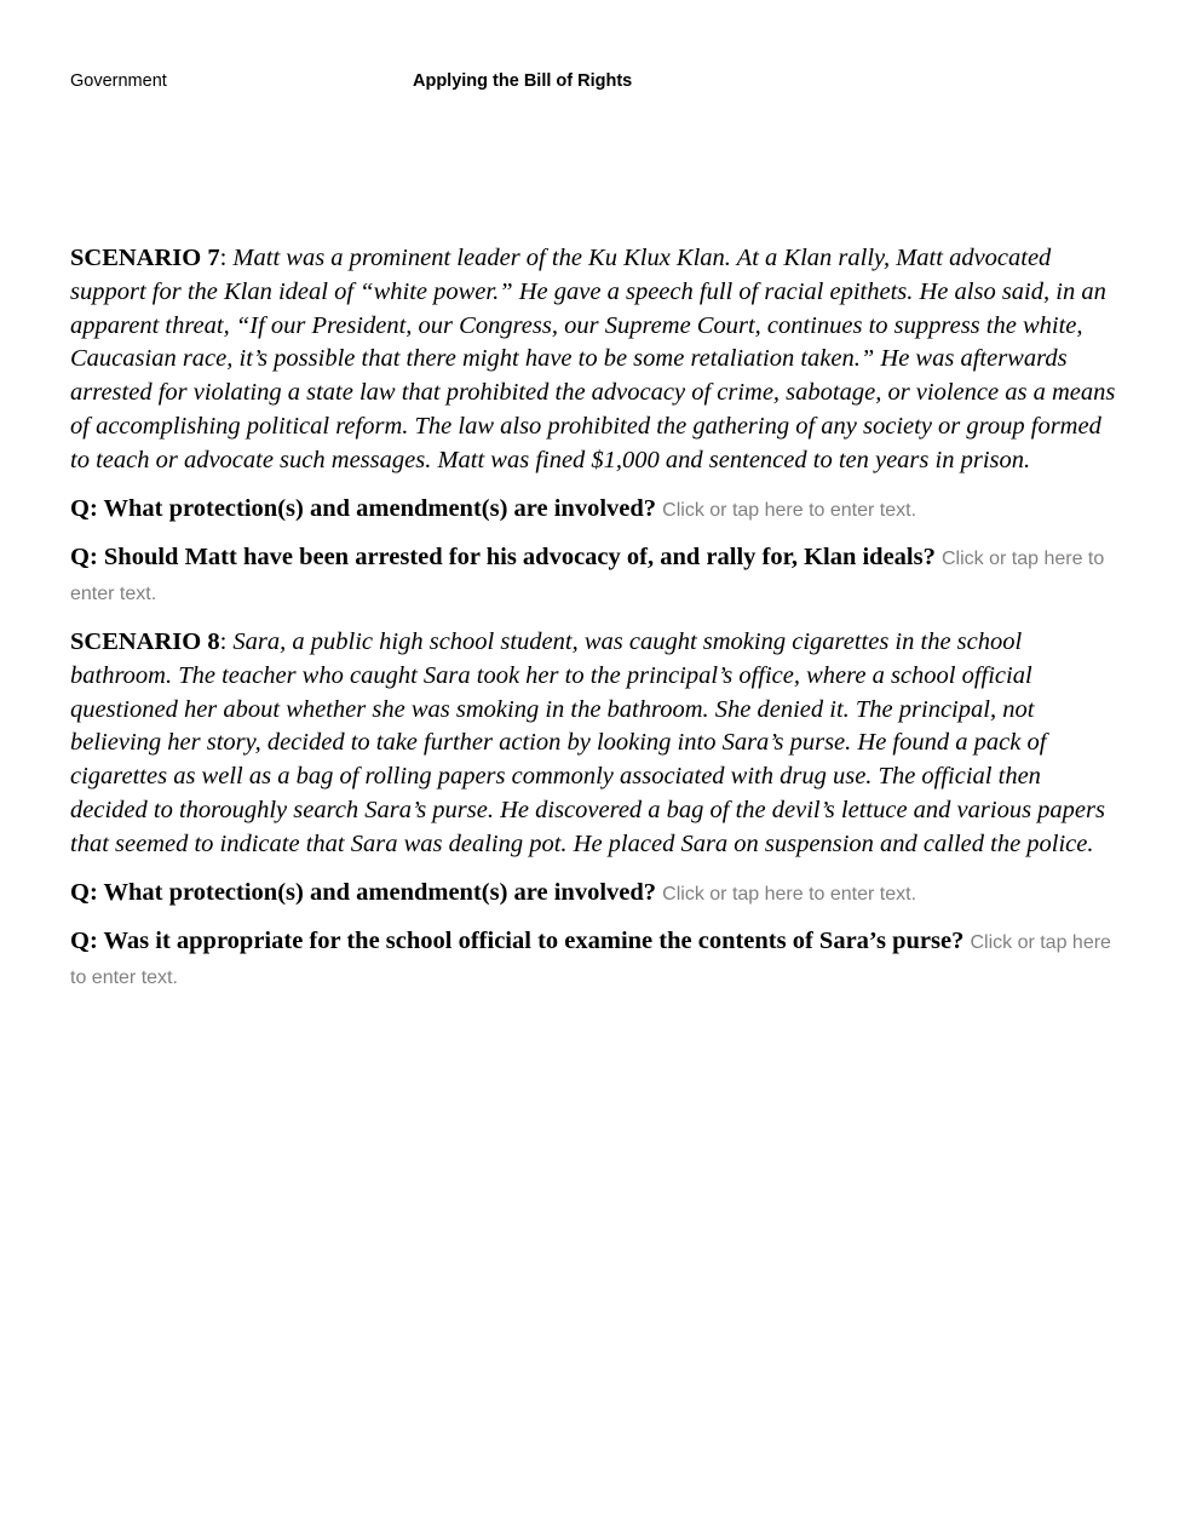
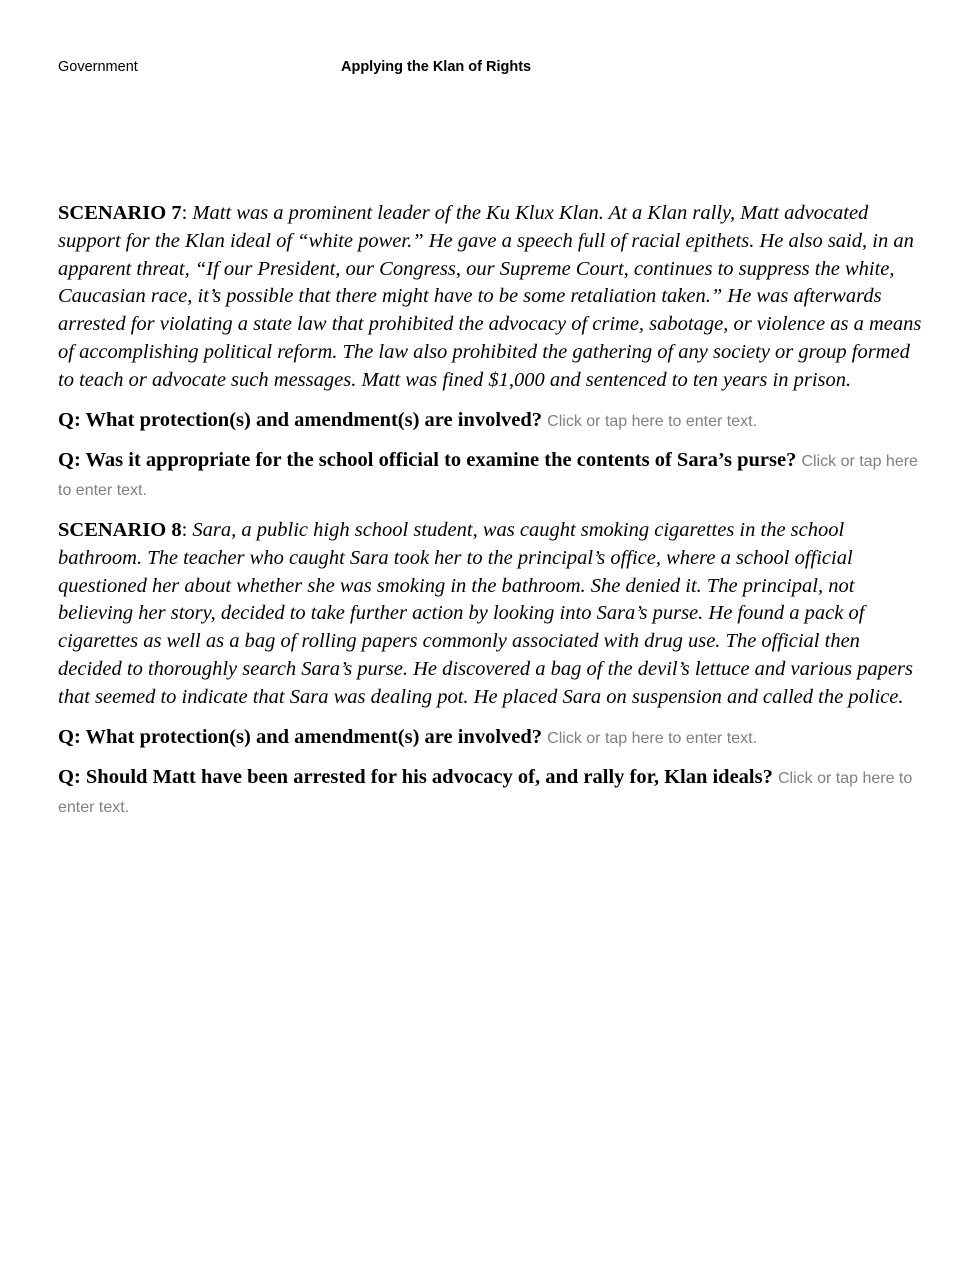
  Government
- Applying the Bill of Rights
+ Applying the Klan of Rights
  SCENARIO 7: Matt was a prominent leader of the Ku Klux Klan. At a Klan rally, Matt advocated support for the Klan ideal of “white power.” He gave a speech full of racial epithets. He also said, in an apparent threat, “If our President, our Congress, our Supreme Court, continues to suppress the white, Caucasian race, it’s possible that there might have to be some retaliation taken.” He was afterwards arrested for violating a state law that prohibited the advocacy of crime, sabotage, or violence as a means of accomplishing political reform. The law also prohibited the gathering of any society or group formed to teach or advocate such messages. Matt was fined $1,000 and sentenced to ten years in prison.
  Q: What protection(s) and amendment(s) are involved? Click or tap here to enter text.
- Q: Should Matt have been arrested for his advocacy of, and rally for, Klan ideals? Click or tap here to enter text.
+ Q: Was it appropriate for the school official to examine the contents of Sara’s purse? Click or tap here to enter text.
  SCENARIO 8: Sara, a public high school student, was caught smoking cigarettes in the school bathroom. The teacher who caught Sara took her to the principal’s office, where a school official questioned her about whether she was smoking in the bathroom. She denied it. The principal, not believing her story, decided to take further action by looking into Sara’s purse. He found a pack of cigarettes as well as a bag of rolling papers commonly associated with drug use. The official then decided to thoroughly search Sara’s purse. He discovered a bag of the devil’s lettuce and various papers that seemed to indicate that Sara was dealing pot. He placed Sara on suspension and called the police.
  Q: What protection(s) and amendment(s) are involved? Click or tap here to enter text.
- Q: Was it appropriate for the school official to examine the contents of Sara’s purse? Click or tap here to enter text.
+ Q: Should Matt have been arrested for his advocacy of, and rally for, Klan ideals? Click or tap here to enter text.
